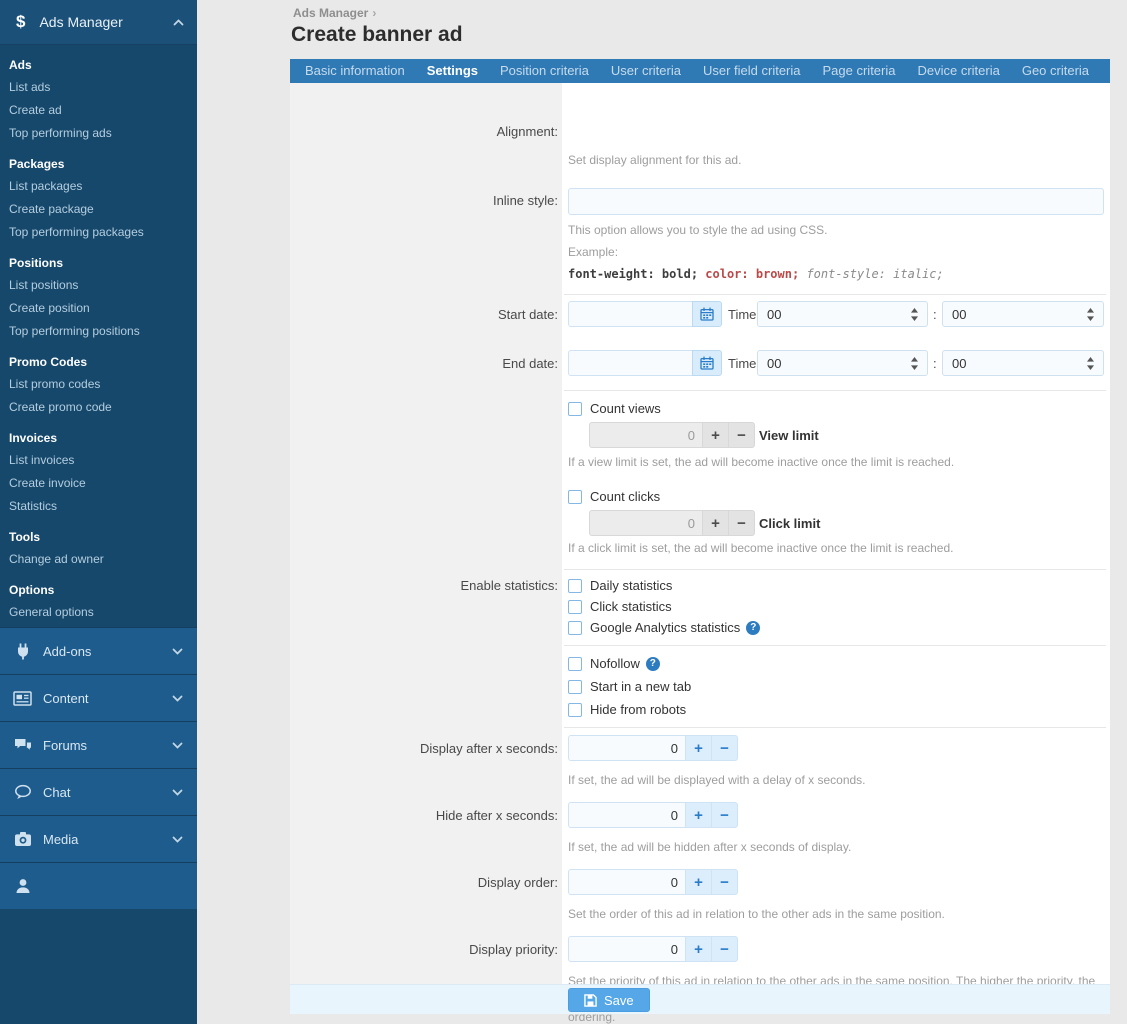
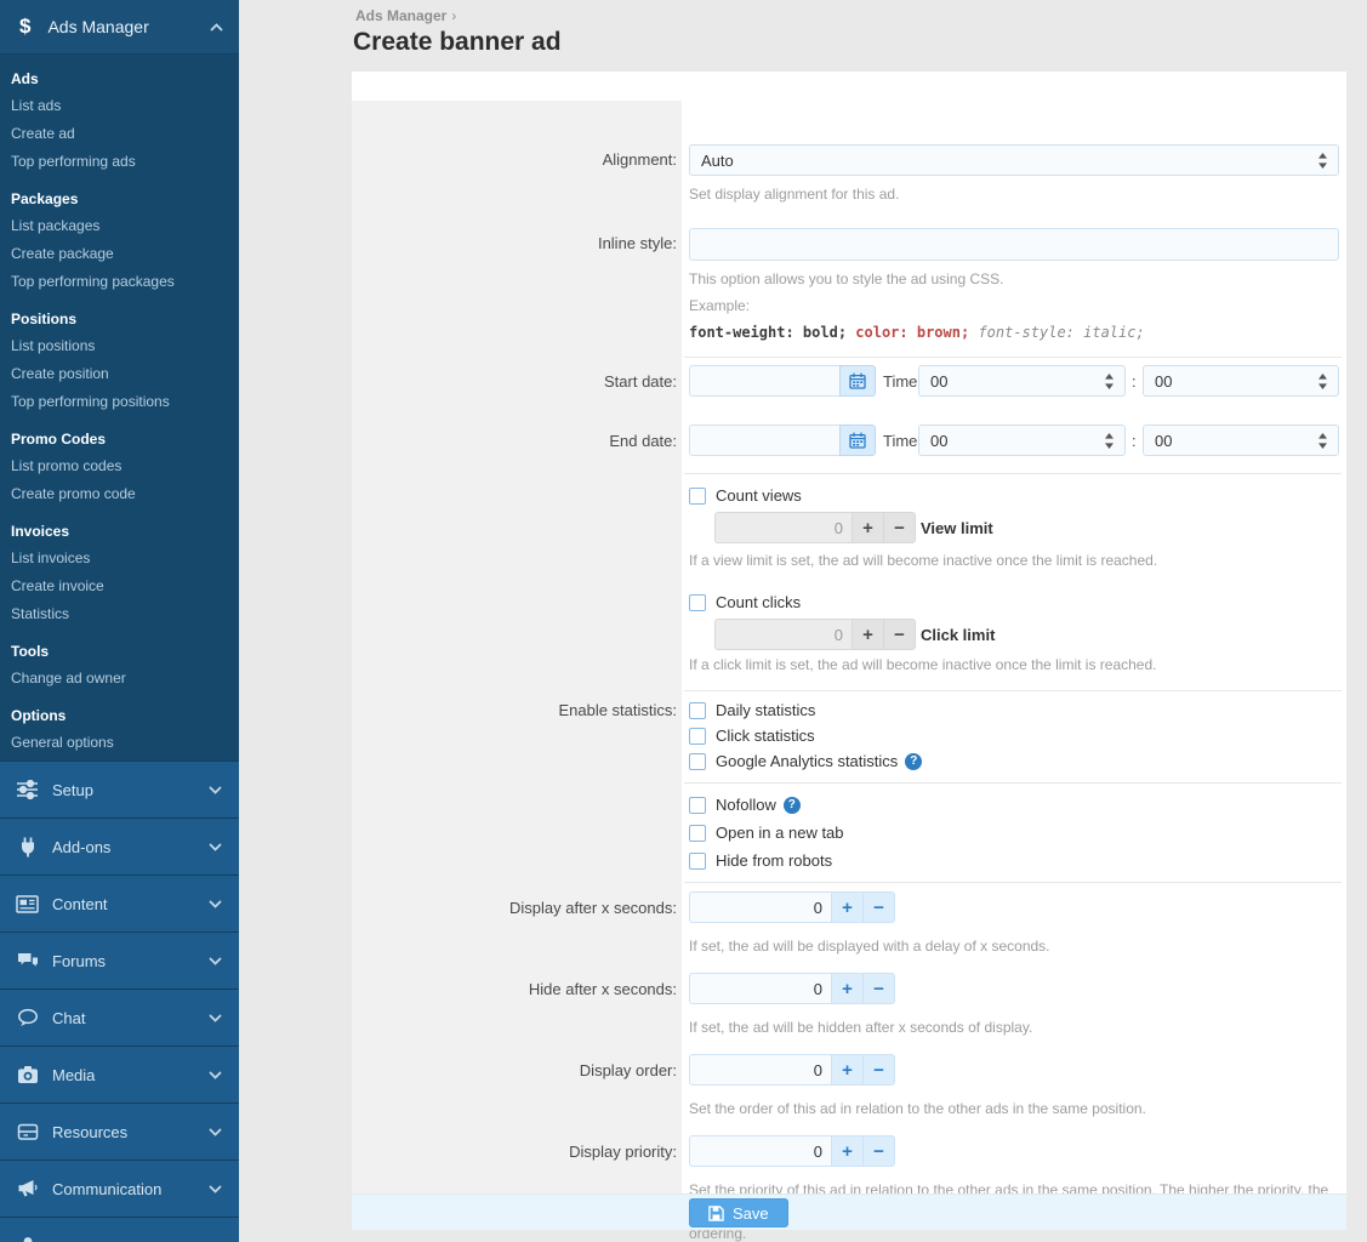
  $
  Ads Manager
  Ads
  List ads
  Create ad
  Top performing ads
  Packages
  List packages
  Create package
  Top performing packages
  Positions
  List positions
  Create position
  Top performing positions
  Promo Codes
  List promo codes
  Create promo code
  Invoices
  List invoices
  Create invoice
  Statistics
  Tools
  Change ad owner
  Options
  General options
+ Setup
  Add-ons
  Content
  Forums
  Chat
  Media
+ Resources
+ Communication
  Ads Manager ›
  Create banner ad
- Basic information
- Settings
- Position criteria
- User criteria
- User field criteria
- Page criteria
- Device criteria
- Geo criteria
  Alignment:
+ Auto
  Set display alignment for this ad.
  Inline style:
  This option allows you to style the ad using CSS.
  Example:
  font-weight: bold; color: brown; font-style: italic;
  Start date:
  Time
  00
  :
  00
  End date:
  Time
  00
  :
  00
  Count views
  0
  +
  −
  View limit
  If a view limit is set, the ad will become inactive once the limit is reached.
  Count clicks
  0
  +
  −
  Click limit
  If a click limit is set, the ad will become inactive once the limit is reached.
  Enable statistics:
  Daily statistics
  Click statistics
  Google Analytics statistics
  ?
  Nofollow
  ?
- Start in a new tab
+ Open in a new tab
  Hide from robots
  Display after x seconds:
  0
  +
  −
  If set, the ad will be displayed with a delay of x seconds.
  Hide after x seconds:
  0
  +
  −
  If set, the ad will be hidden after x seconds of display.
  Display order:
  0
  +
  −
  Set the order of this ad in relation to the other ads in the same position.
  Display priority:
  0
  +
  −
  Save
